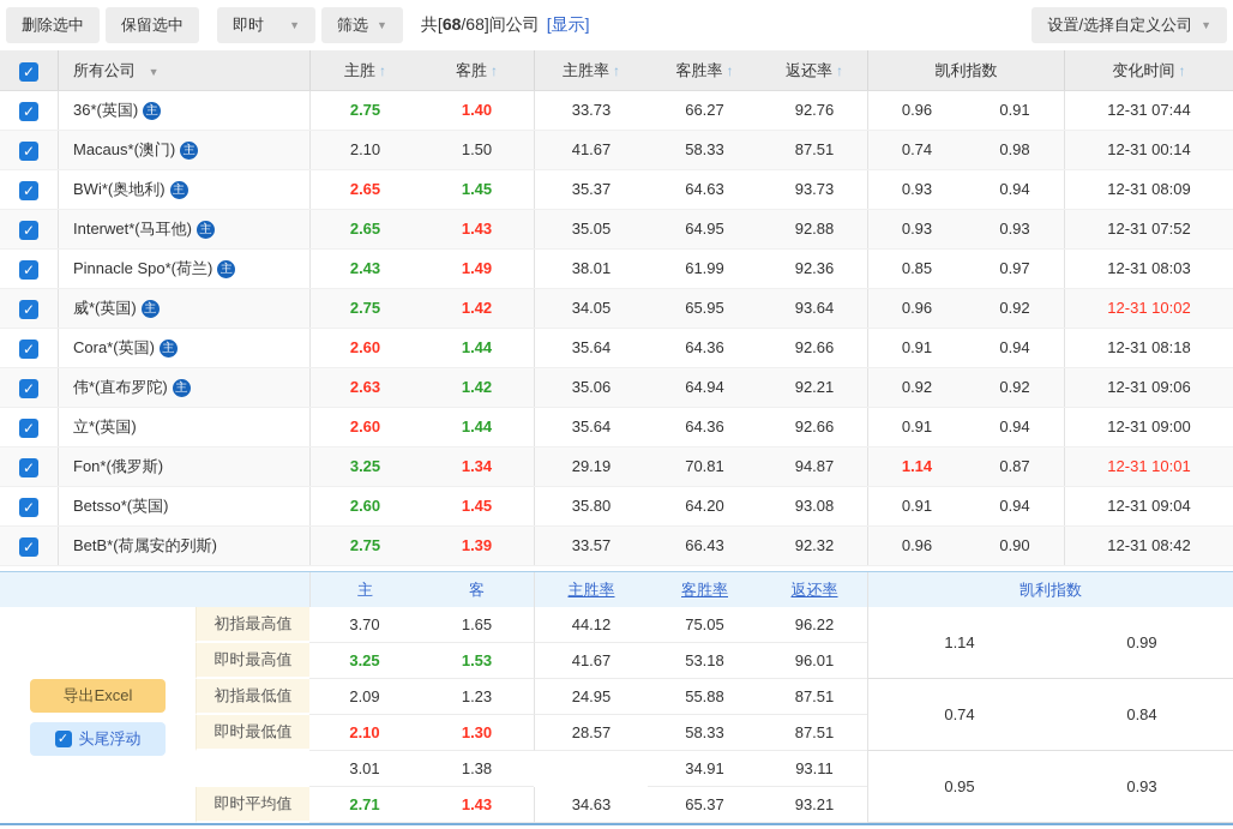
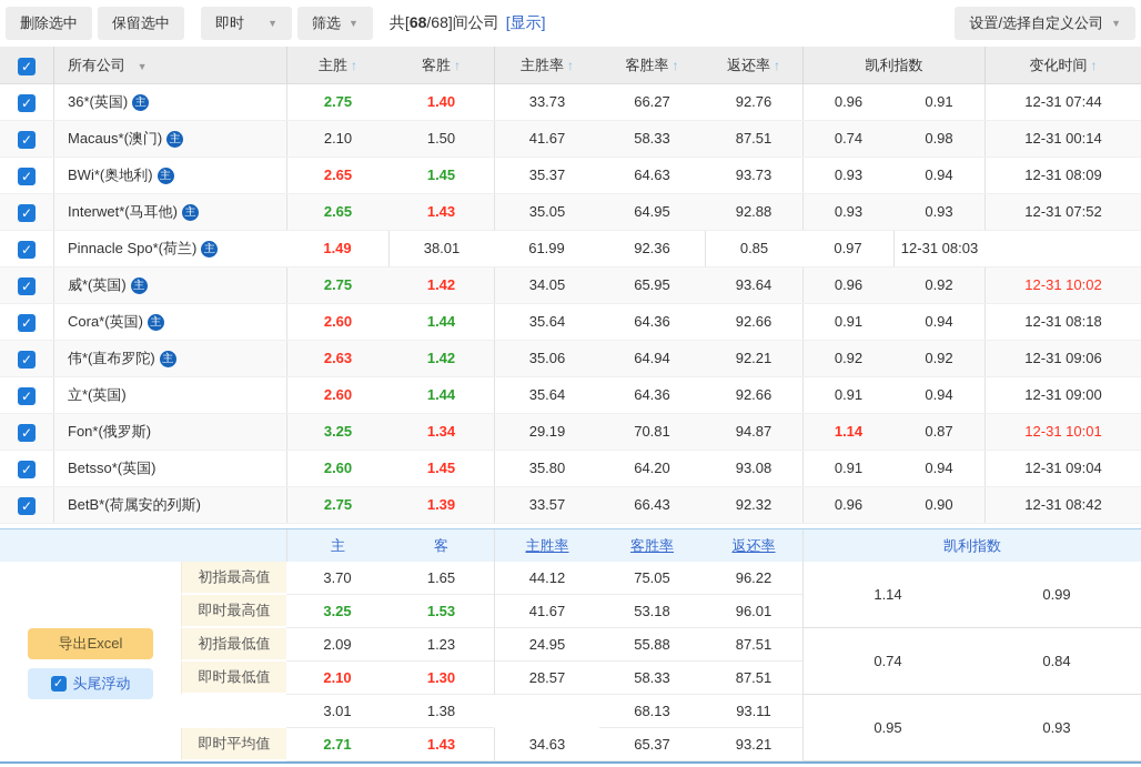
  删除选中
  保留选中
  即时
  ▼
  筛选
  ▼
  共[68/68]间公司
  [显示]
  设置/选择自定义公司
  ▼
  ✓
  所有公司 ▼
  主胜 ↑
  客胜 ↑
  主胜率 ↑
  客胜率 ↑
  返还率 ↑
  凯利指数
  变化时间 ↑
  ✓
  36*(英国) 主
  2.75
  1.40
  33.73
  66.27
  92.76
  0.96
  0.91
  12-31 07:44
  ✓
  Macaus*(澳门) 主
  2.10
  1.50
  41.67
  58.33
  87.51
  0.74
  0.98
  12-31 00:14
  ✓
  BWi*(奥地利) 主
  2.65
  1.45
  35.37
  64.63
  93.73
  0.93
  0.94
  12-31 08:09
  ✓
  Interwet*(马耳他) 主
  2.65
  1.43
  35.05
  64.95
  92.88
  0.93
  0.93
  12-31 07:52
  ✓
  Pinnacle Spo*(荷兰) 主
- 2.43
  1.49
  38.01
  61.99
  92.36
  0.85
  0.97
  12-31 08:03
  ✓
  威*(英国) 主
  2.75
  1.42
  34.05
  65.95
  93.64
  0.96
  0.92
  12-31 10:02
  ✓
  Cora*(英国) 主
  2.60
  1.44
  35.64
  64.36
  92.66
  0.91
  0.94
  12-31 08:18
  ✓
  伟*(直布罗陀) 主
  2.63
  1.42
  35.06
  64.94
  92.21
  0.92
  0.92
  12-31 09:06
  ✓
  立*(英国)
  2.60
  1.44
  35.64
  64.36
  92.66
  0.91
  0.94
  12-31 09:00
  ✓
  Fon*(俄罗斯)
  3.25
  1.34
  29.19
  70.81
  94.87
  1.14
  0.87
  12-31 10:01
  ✓
  Betsso*(英国)
  2.60
  1.45
  35.80
  64.20
  93.08
  0.91
  0.94
  12-31 09:04
  ✓
  BetB*(荷属安的列斯)
  2.75
  1.39
  33.57
  66.43
  92.32
  0.96
  0.90
  12-31 08:42
  主
  客
  主胜率
  客胜率
  返还率
  凯利指数
  初指最高值
  3.70
  1.65
  44.12
  75.05
  96.22
  即时最高值
  3.25
  1.53
  41.67
  53.18
  96.01
  初指最低值
  2.09
  1.23
  24.95
  55.88
  87.51
  即时最低值
  2.10
  1.30
  28.57
  58.33
  87.51
  3.01
  1.38
- 34.91
+ 68.13
  93.11
  即时平均值
  2.71
  1.43
  34.63
  65.37
  93.21
  1.14
  0.99
  0.74
  0.84
  0.95
  0.93
  导出Excel
  ✓
  头尾浮动
